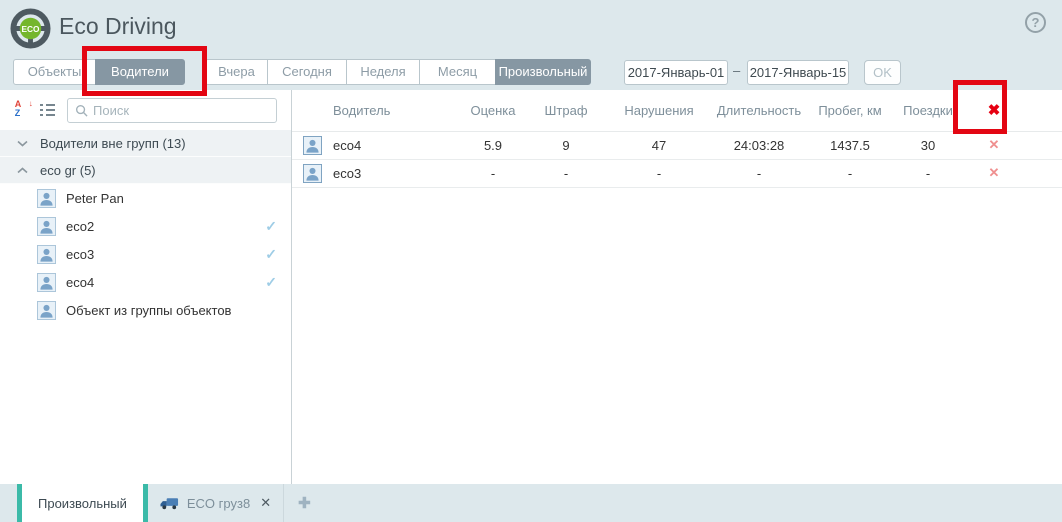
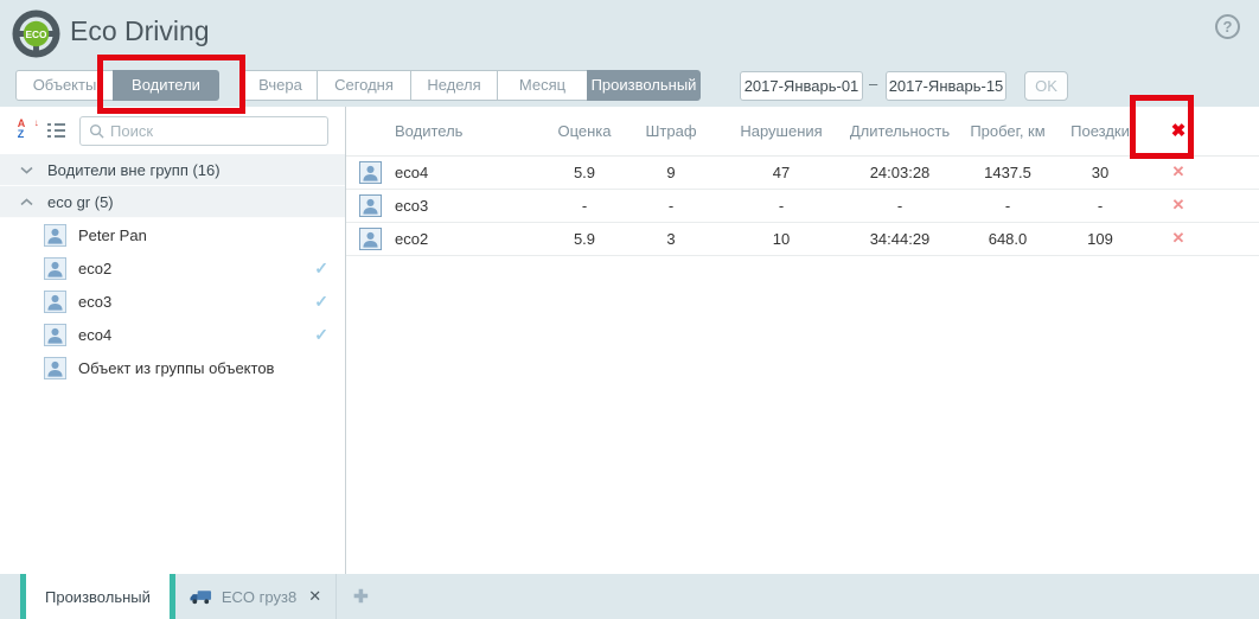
  ECO
  Eco Driving
  ?
  Объекты
  Водители
  Вчера
  Сегодня
  Неделя
  Месяц
  Произвольный
  2017-Январь-01
  –
  2017-Январь-15
  OK
  A
  ↓
  Z
  Поиск
- Водители вне групп (13)
+ Водители вне групп (16)
  eco gr (5)
  Peter Pan
  eco2
  ✓
  eco3
  ✓
  eco4
  ✓
  Объект из группы объектов
  Водитель	Оценка	Штраф	Нарушения	Длительность	Пробег, км	Поездки	✖
  eco4	5.9	9	47	24:03:28	1437.5	30	✕
  eco3	-	-	-	-	-	-	✕
+ eco2	5.9	3	10	34:44:29	648.0	109	✕
  Произвольный
  ECO груз8
  ✕
  ✚
